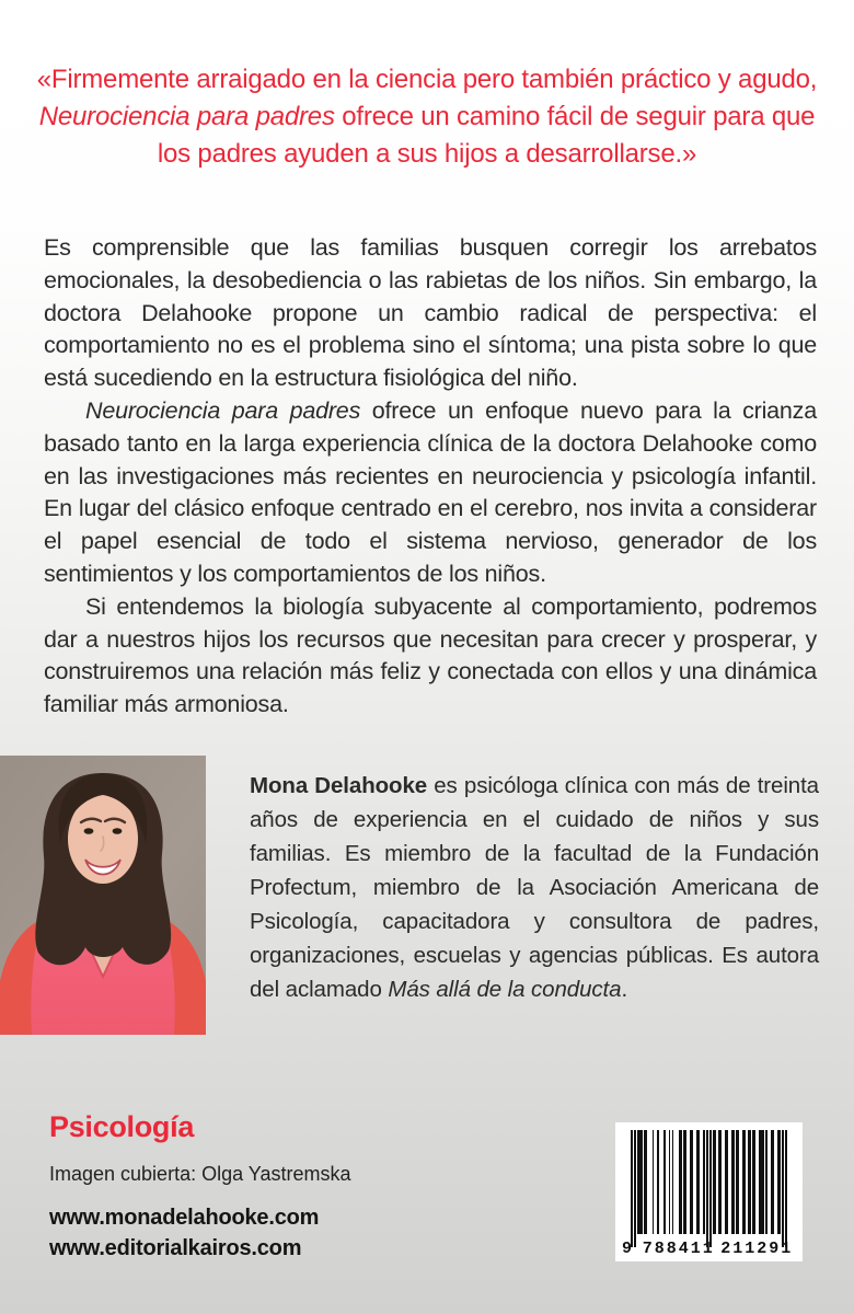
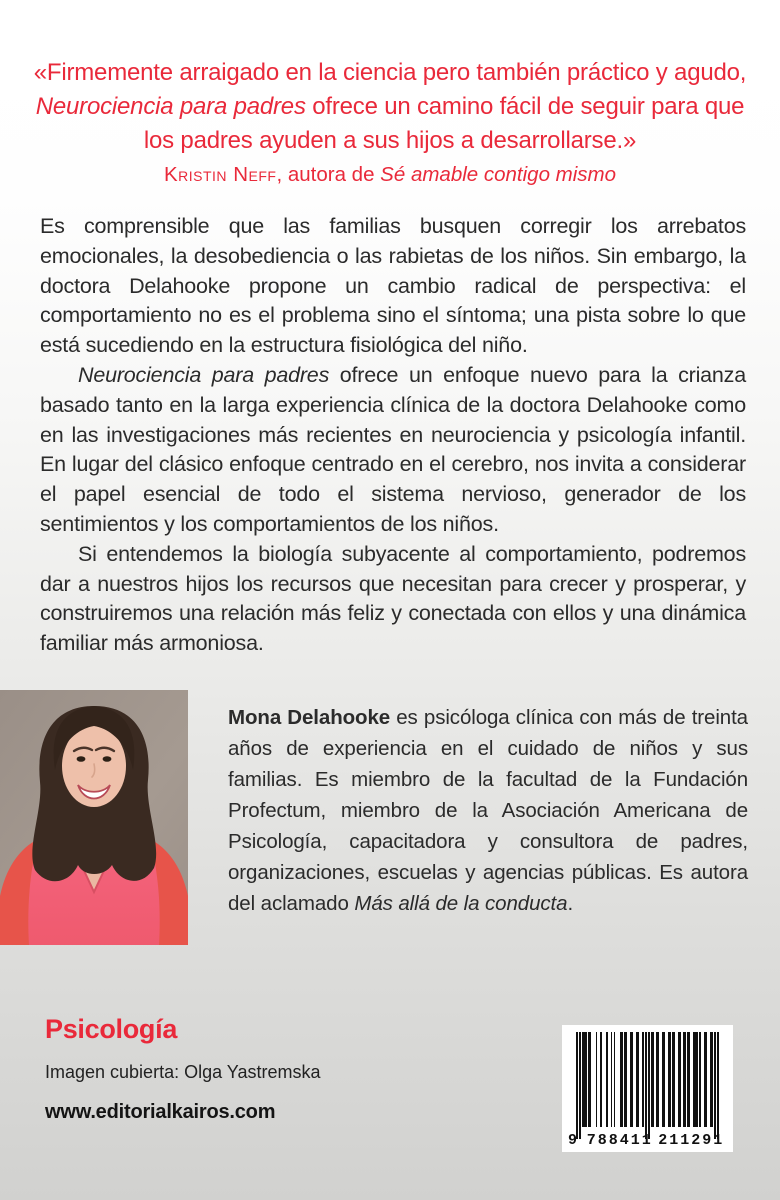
  «Firmemente arraigado en la ciencia pero también práctico y agudo, Neurociencia para padres ofrece un camino fácil de seguir para que los padres ayuden a sus hijos a desarrollarse.»
+ Kristin Neff, autora de Sé amable contigo mismo
  Es comprensible que las familias busquen corregir los arrebatos emocionales, la desobediencia o las rabietas de los niños. Sin embargo, la doctora Delahooke propone un cambio radical de perspectiva: el comportamiento no es el problema sino el síntoma; una pista sobre lo que está sucediendo en la estructura fisiológica del niño.
  Neurociencia para padres ofrece un enfoque nuevo para la crianza basado tanto en la larga experiencia clínica de la doctora Delahooke como en las investigaciones más recientes en neurociencia y psicología infantil. En lugar del clásico enfoque centrado en el cerebro, nos invita a considerar el papel esencial de todo el sistema nervioso, generador de los sentimientos y los comportamientos de los niños.
  Si entendemos la biología subyacente al comportamiento, podremos dar a nuestros hijos los recursos que necesitan para crecer y prosperar, y construiremos una relación más feliz y conectada con ellos y una dinámica familiar más armoniosa.
  Mona Delahooke es psicóloga clínica con más de treinta años de experiencia en el cuidado de niños y sus familias. Es miembro de la facultad de la Fundación Profectum, miembro de la Asociación Americana de Psicología, capacitadora y consultora de padres, organizaciones, escuelas y agencias públicas. Es autora del aclamado Más allá de la conducta.
  Psicología
  Imagen cubierta: Olga Yastremska
- www.monadelahooke.com
  www.editorialkairos.com
  9
  788411
  211291
